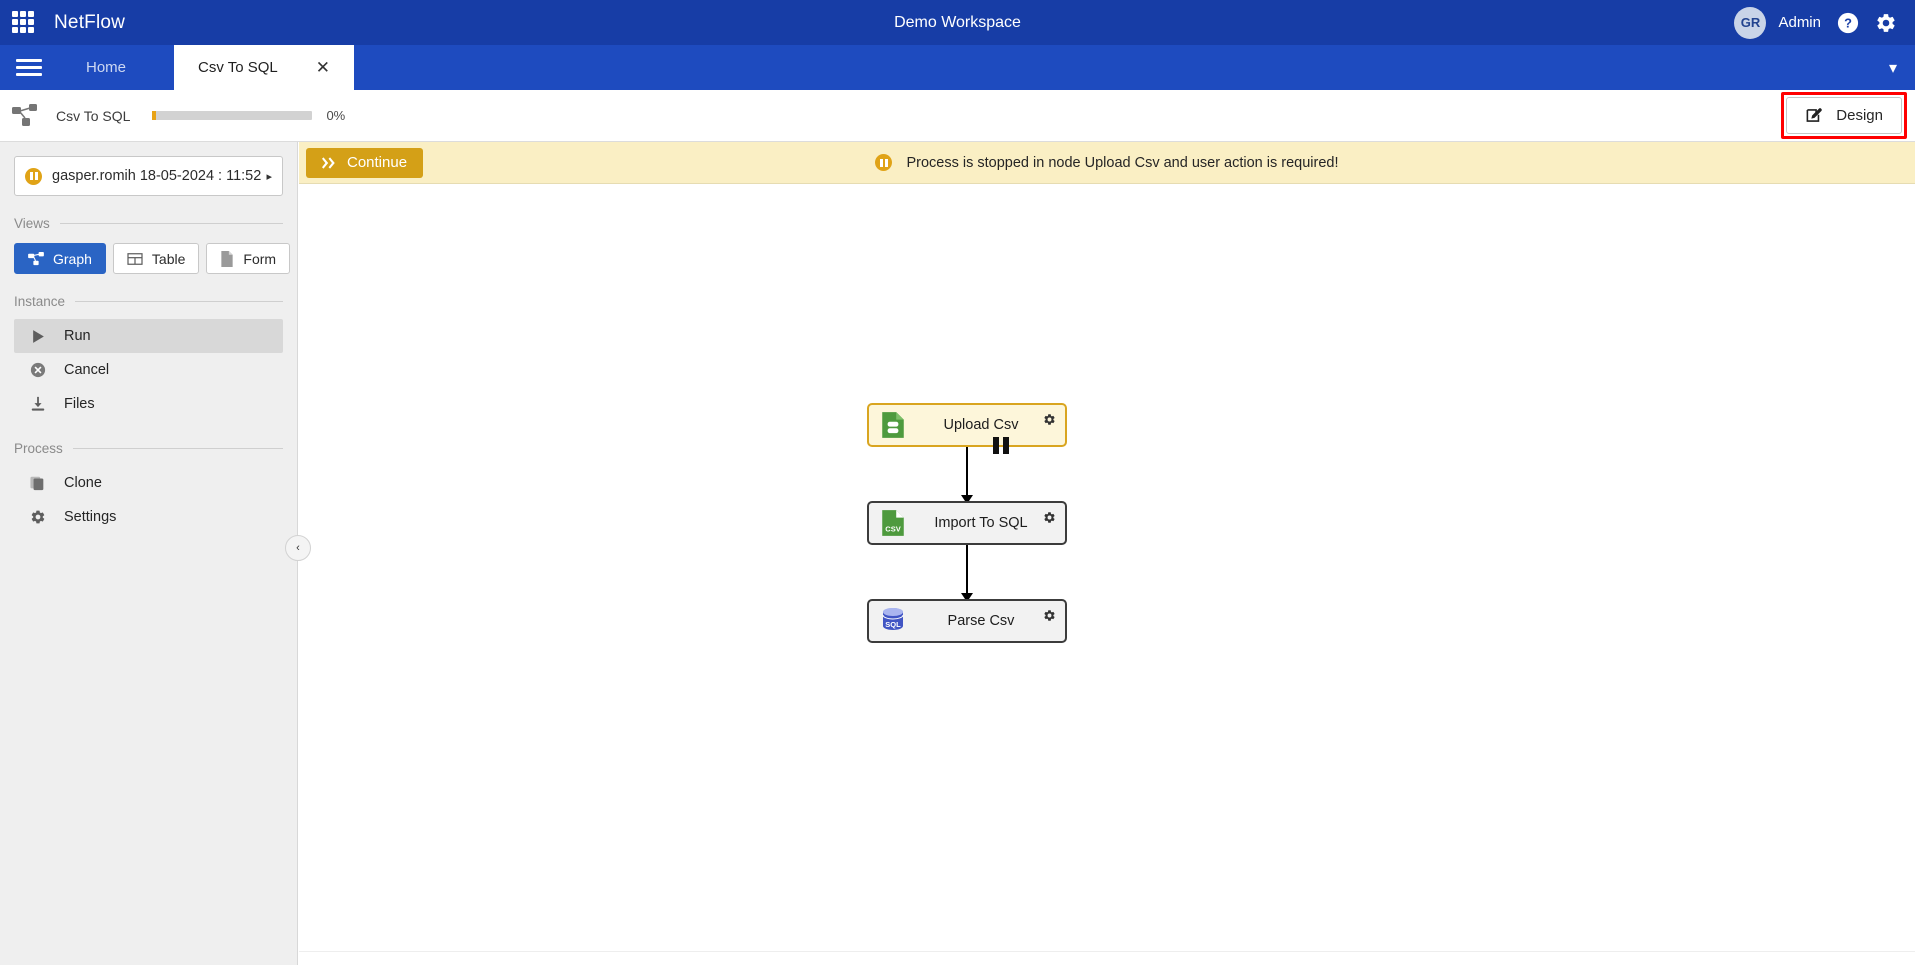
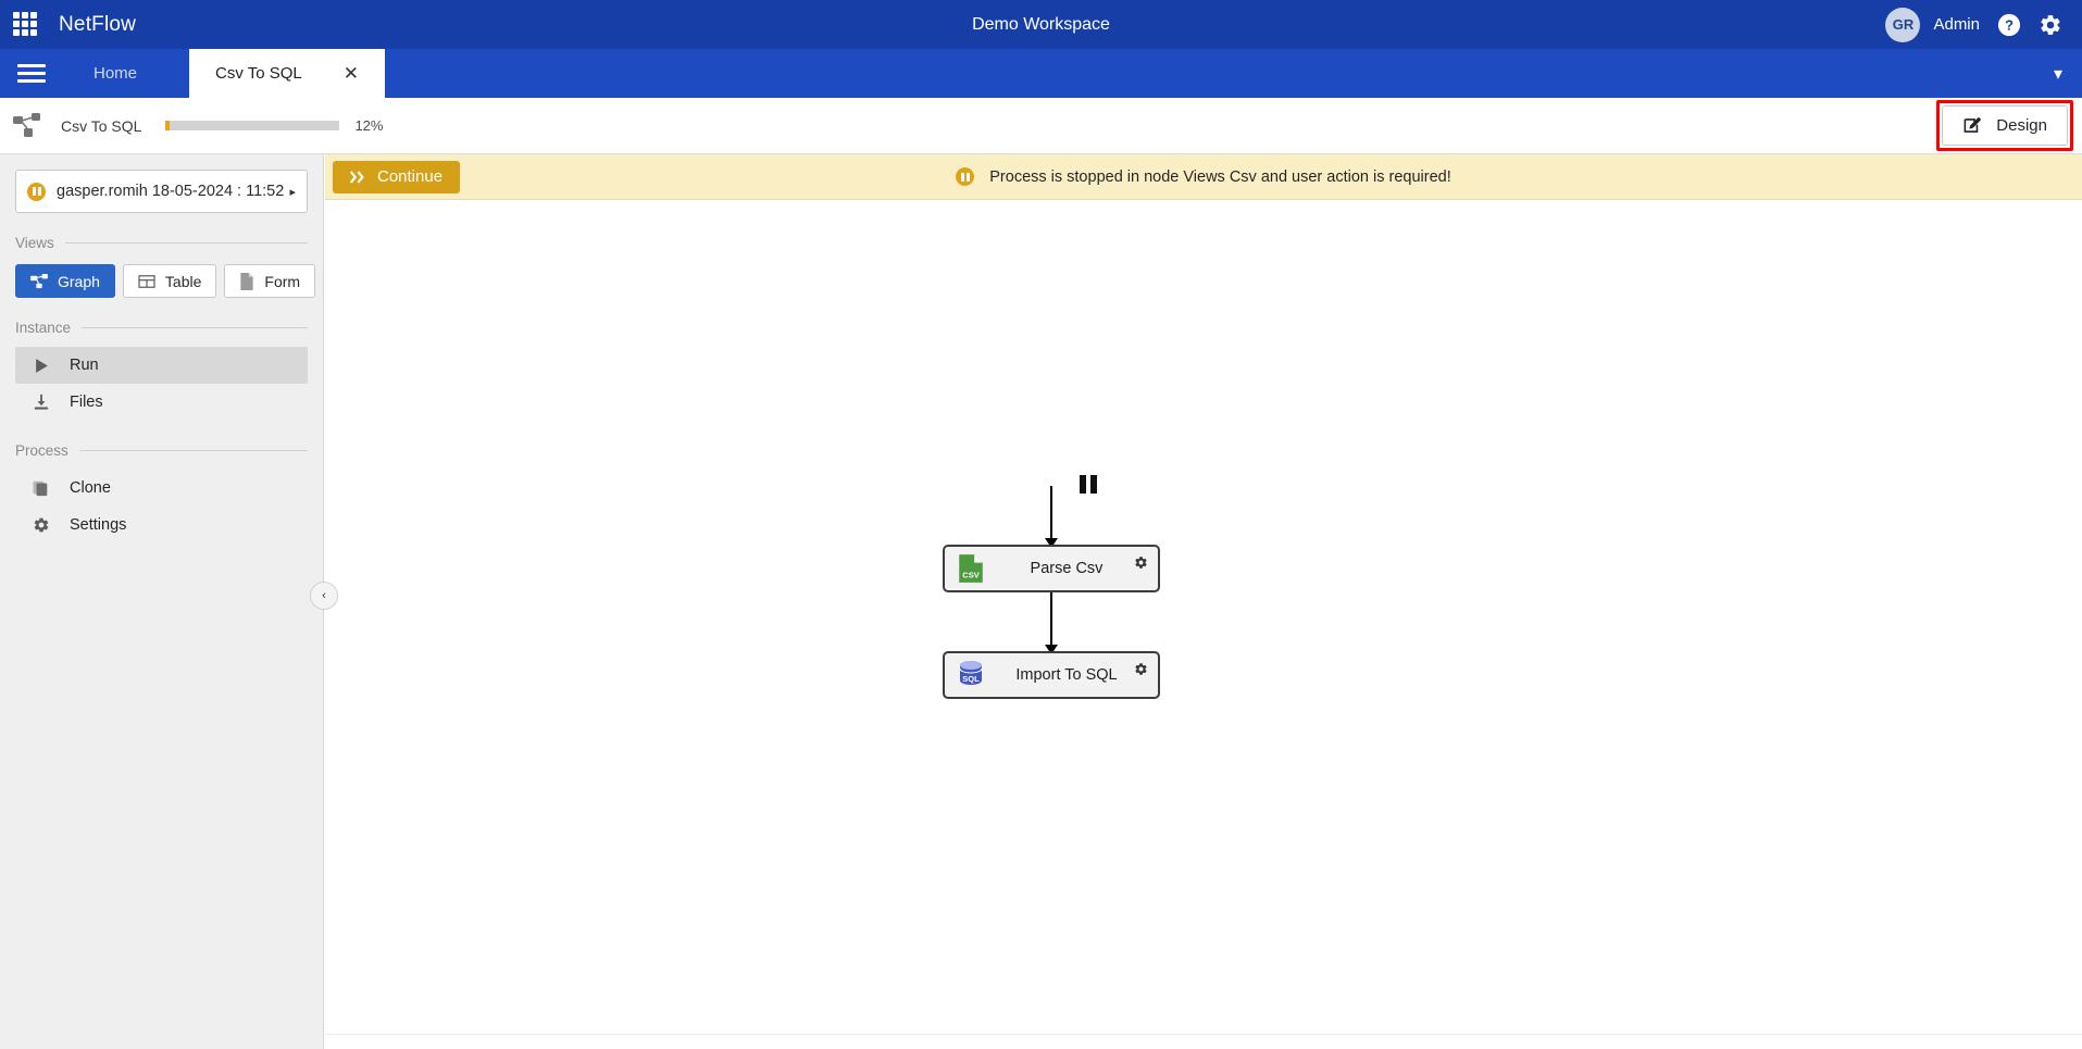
  NetFlow
  Demo Workspace
  GR
  Admin
  ?
  Home
  Csv To SQL
  ✕
  ▾
  Csv To SQL
- 0%
+ 12%
  Design
  gasper.romih 18-05-2024 : 11:52
  ▸
  Views
  Graph
  Table
  Form
  Instance
  Run
- Cancel
  Files
  Process
  Clone
  Settings
  ‹
  Continue
- Process is stopped in node Upload Csv and user action is required!
+ Process is stopped in node Views Csv and user action is required!
- Upload Csv
  CSV
- Import To SQL
+ Parse Csv
  SQL
- Parse Csv
+ Import To SQL
